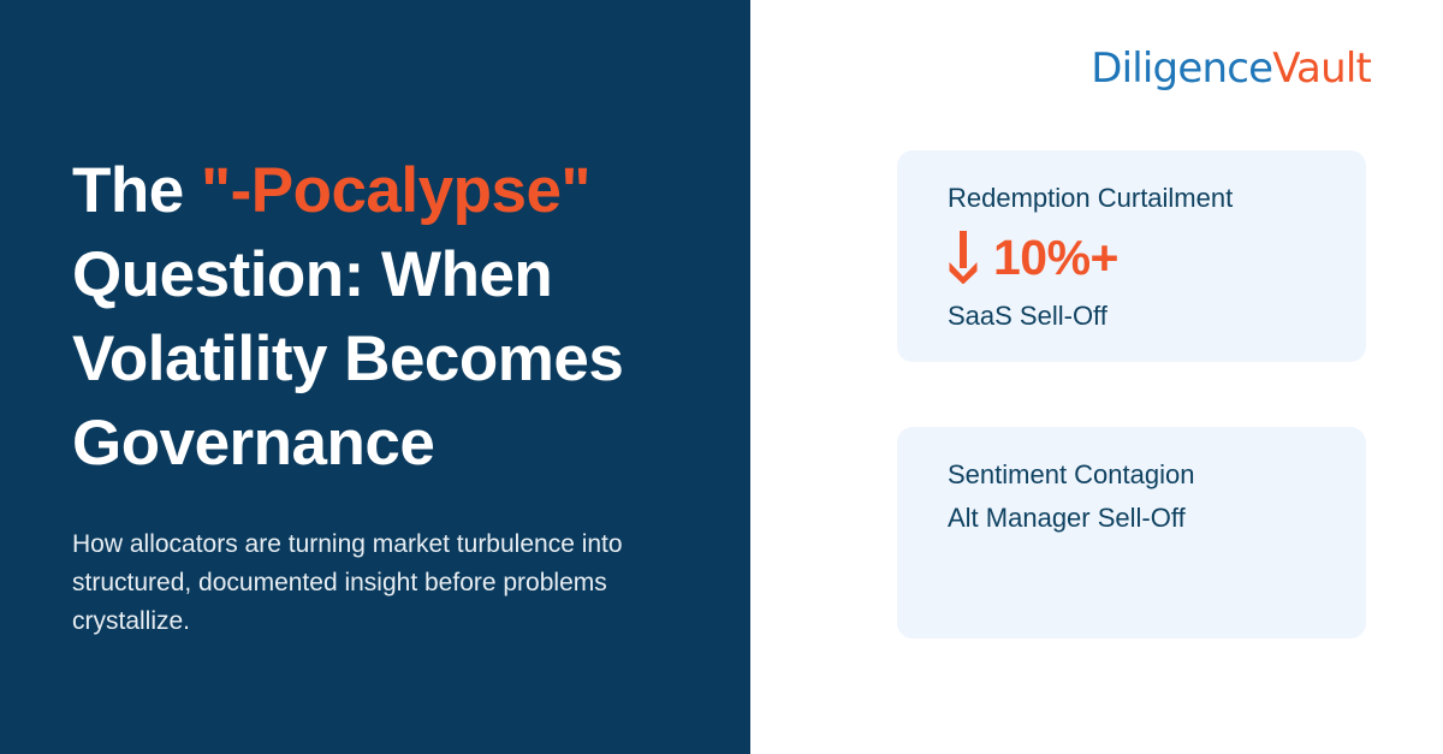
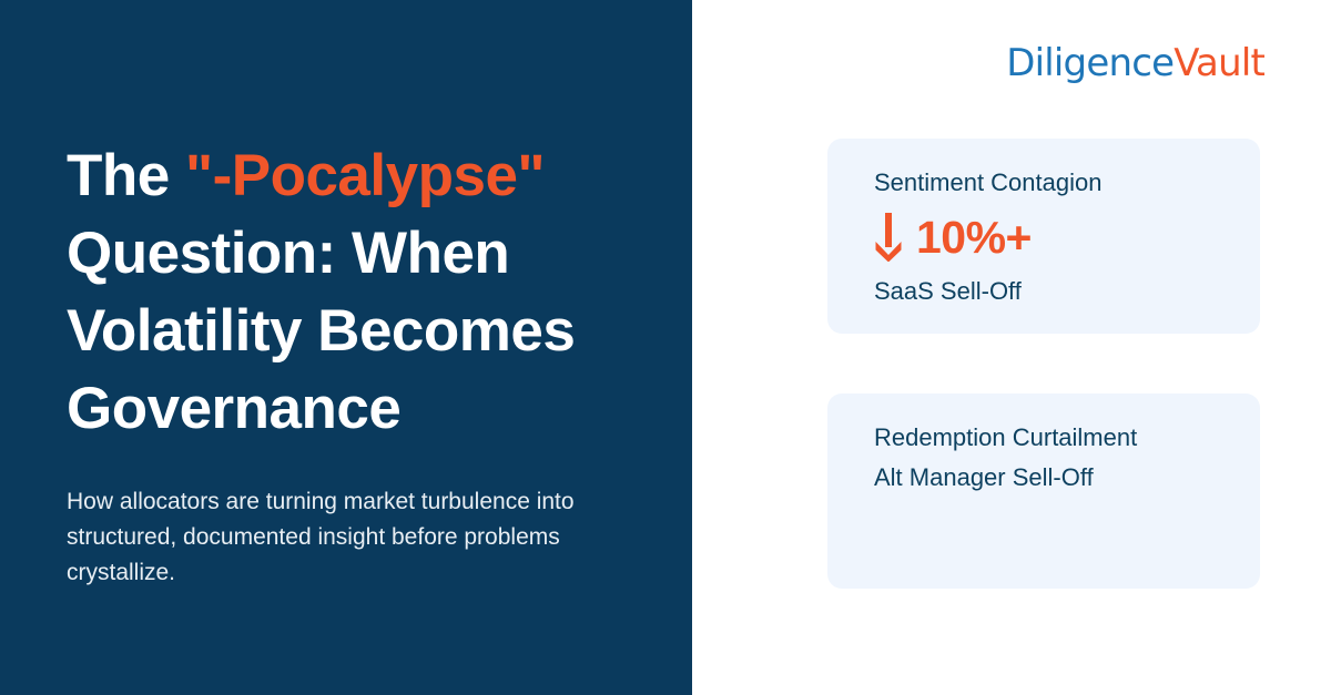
  The "-Pocalypse" Question: When Volatility Becomes Governance
  How allocators are turning market turbulence into structured, documented insight before problems crystallize.
  DiligenceVault
- Redemption Curtailment
+ Sentiment Contagion
  10%+
  SaaS Sell-Off
- Sentiment Contagion
+ Redemption Curtailment
  Alt Manager Sell-Off
